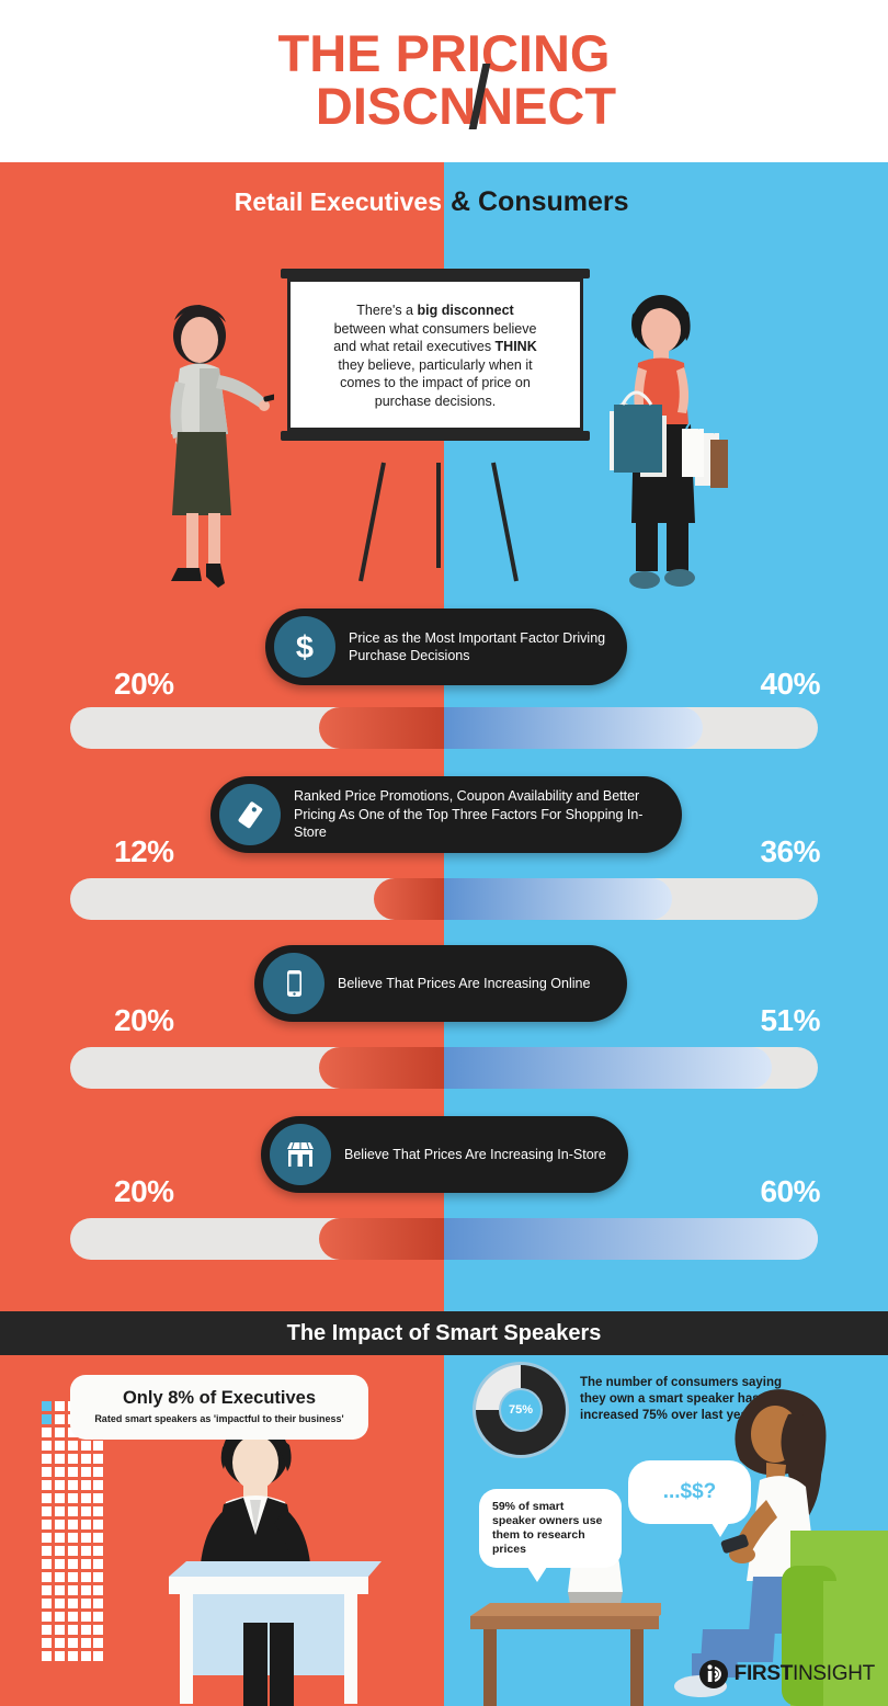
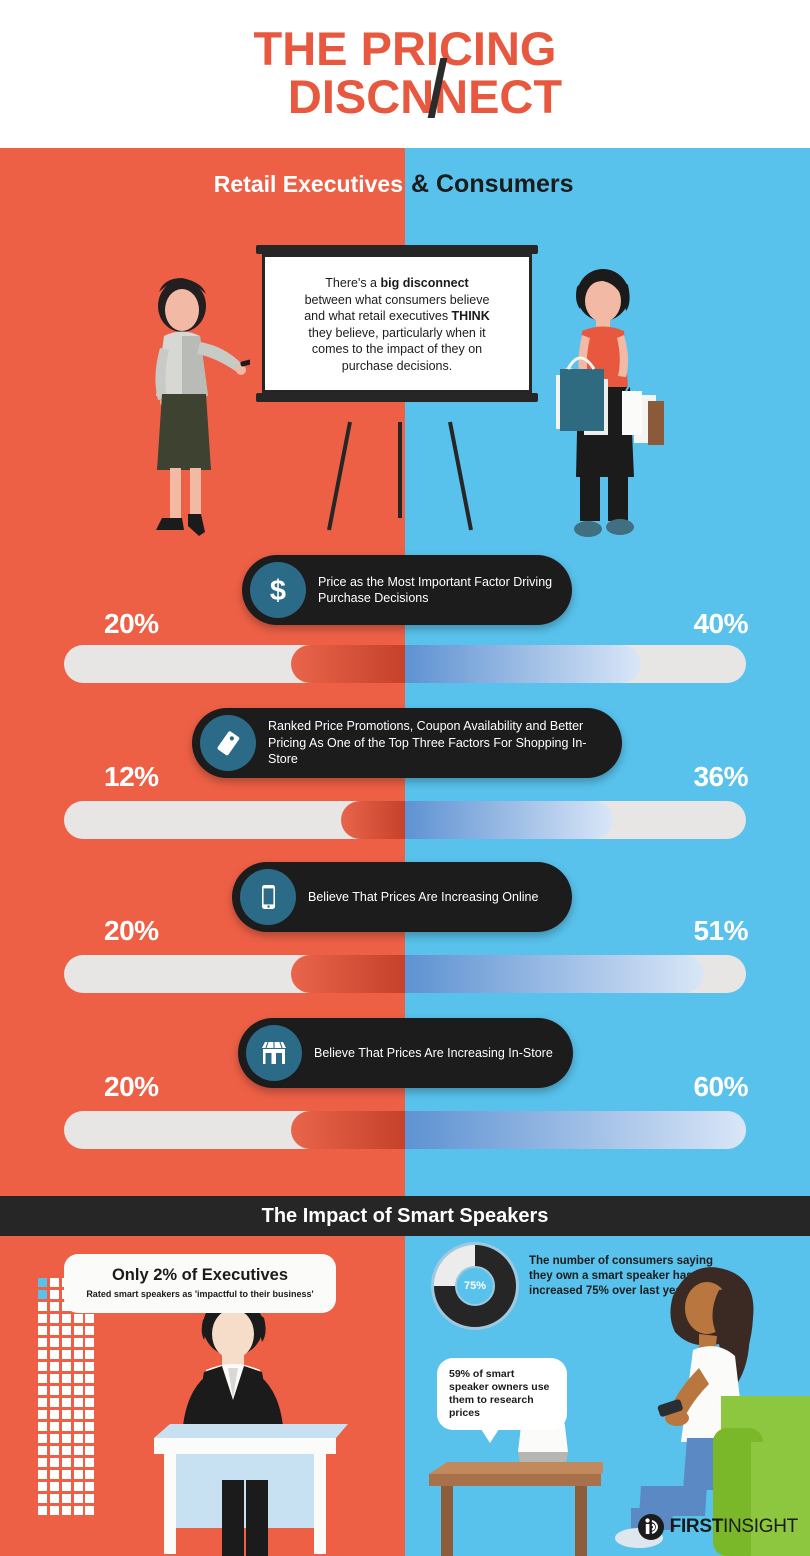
  THE PRICING
  DISCNNECT
  Retail Executives
  & Consumers
  There's a big disconnect
  between what consumers believe
  and what retail executives THINK
  they believe, particularly when it
- comes to the impact of price on
+ comes to the impact of they on
  purchase decisions.
  $
  Price as the Most Important Factor Driving Purchase Decisions
  20%
  40%
  Ranked Price Promotions, Coupon Availability and Better Pricing As One of the Top Three Factors For Shopping In-Store
  12%
  36%
  Believe That Prices Are Increasing Online
  20%
  51%
  Believe That Prices Are Increasing In-Store
  20%
  60%
  The Impact of Smart Speakers
- Only 8% of Executives
+ Only 2% of Executives
  Rated smart speakers as 'impactful to their business'
  75%
  The number of consumers saying they own a smart speaker ha increased 75% over last ye
  59% of smart speaker owners use them to research prices
- ...$$?
  FIRSTINSIGHT
